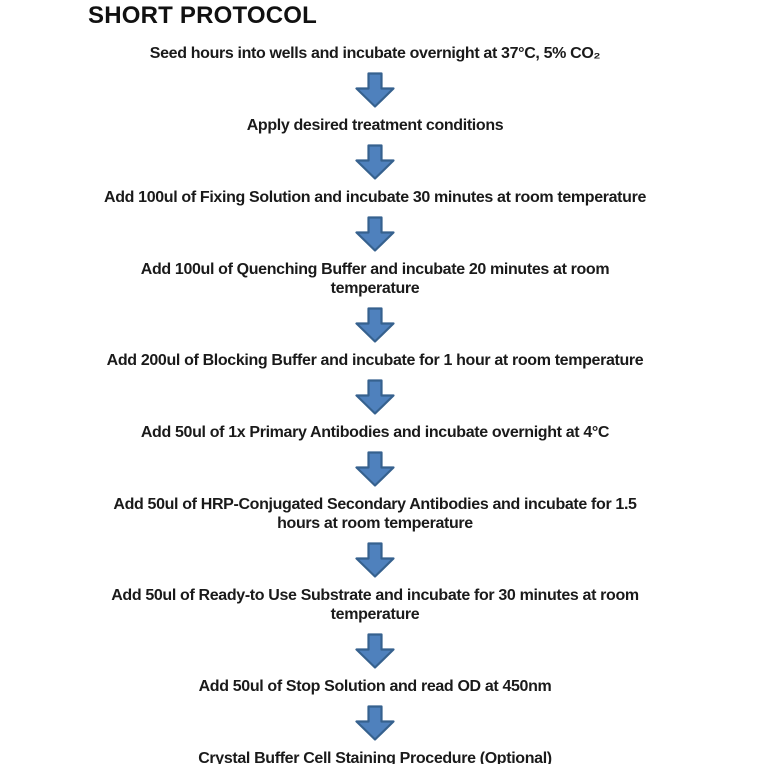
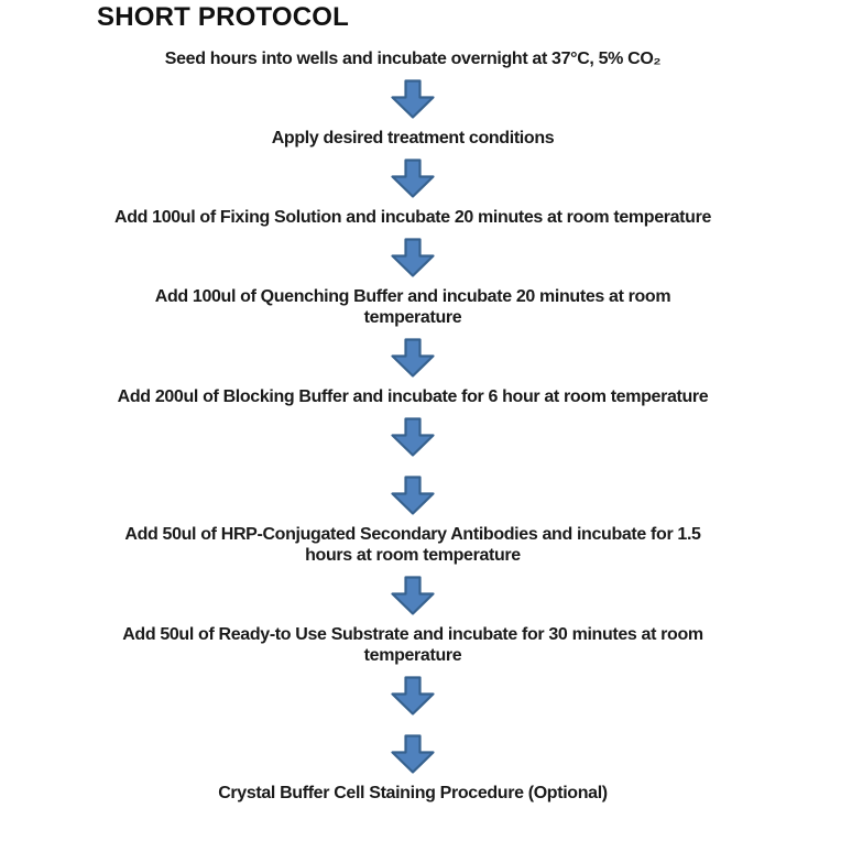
  SHORT PROTOCOL
  Seed hours into wells and incubate overnight at 37°C, 5% CO₂
  Apply desired treatment conditions
- Add 100ul of Fixing Solution and incubate 30 minutes at room temperature
+ Add 100ul of Fixing Solution and incubate 20 minutes at room temperature
  Add 100ul of Quenching Buffer and incubate 20 minutes at room
  temperature
- Add 200ul of Blocking Buffer and incubate for 1 hour at room temperature
+ Add 200ul of Blocking Buffer and incubate for 6 hour at room temperature
- Add 50ul of 1x Primary Antibodies and incubate overnight at 4°C
  Add 50ul of HRP-Conjugated Secondary Antibodies and incubate for 1.5
  hours at room temperature
  Add 50ul of Ready-to Use Substrate and incubate for 30 minutes at room
  temperature
- Add 50ul of Stop Solution and read OD at 450nm
  Crystal Buffer Cell Staining Procedure (Optional)
